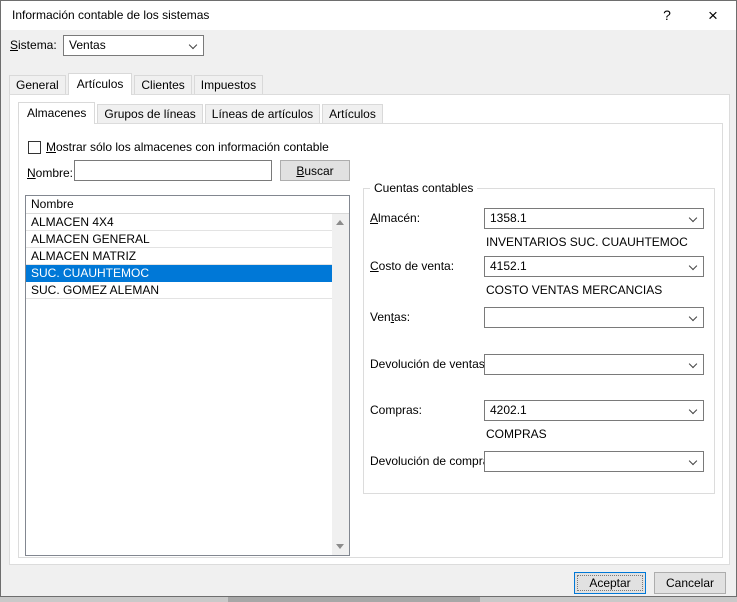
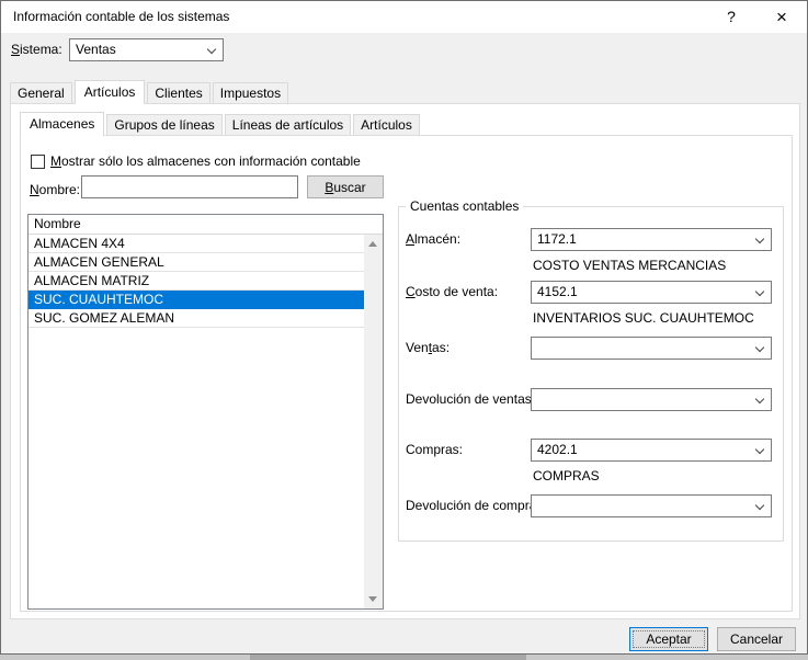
  Información contable de los sistemas
  ?
  ×
  Sistema:
  Ventas
  General
  Artículos
  Clientes
  Impuestos
  Almacenes
  Grupos de líneas
  Líneas de artículos
  Artículos
  Mostrar sólo los almacenes con información contable
  Nombre:
  Buscar
  Nombre
  ALMACEN 4X4
  ALMACEN GENERAL
  ALMACEN MATRIZ
  SUC. CUAUHTEMOC
  SUC. GOMEZ ALEMAN
  Cuentas contables
  Almacén:
- 1358.1
+ 1172.1
- INVENTARIOS SUC. CUAUHTEMOC
+ COSTO VENTAS MERCANCIAS
  Costo de venta:
  4152.1
- COSTO VENTAS MERCANCIAS
+ INVENTARIOS SUC. CUAUHTEMOC
  Ventas:
  Devolución de ventas
  Compras:
  4202.1
  COMPRAS
  Devolución de compr
  Aceptar
  Cancelar
